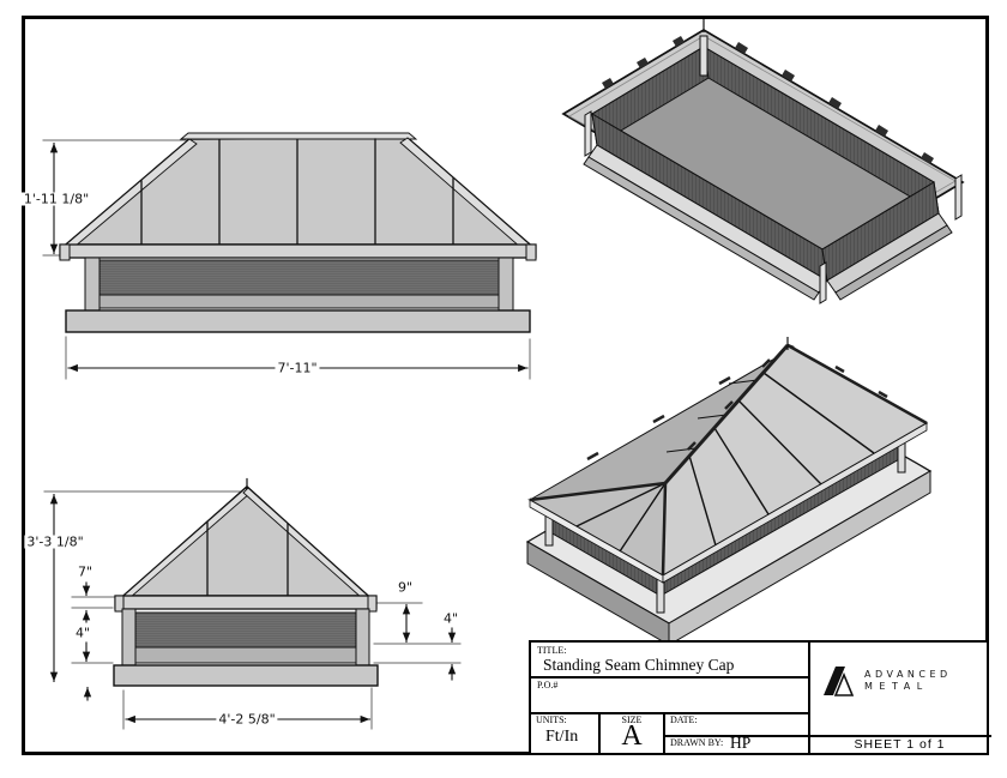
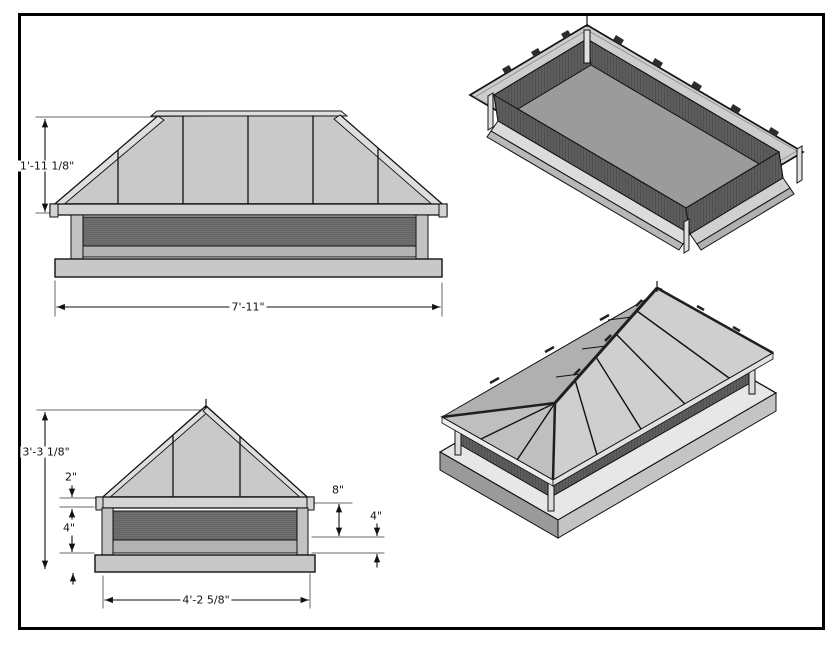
  1'-11 1/8"
  7'-11"
  3'-3 1/8"
- 7"
+ 2"
  4"
- 9"
+ 8"
  4"
  4'-2 5/8"
- TITLE:
- Standing Seam Chimney Cap
- P.O.#
- UNITS:
- Ft/In
- SIZE
- A
- DATE:
- DRAWN BY:
- HP
- SHEET 1 of 1
- ADVANCED
- METAL
